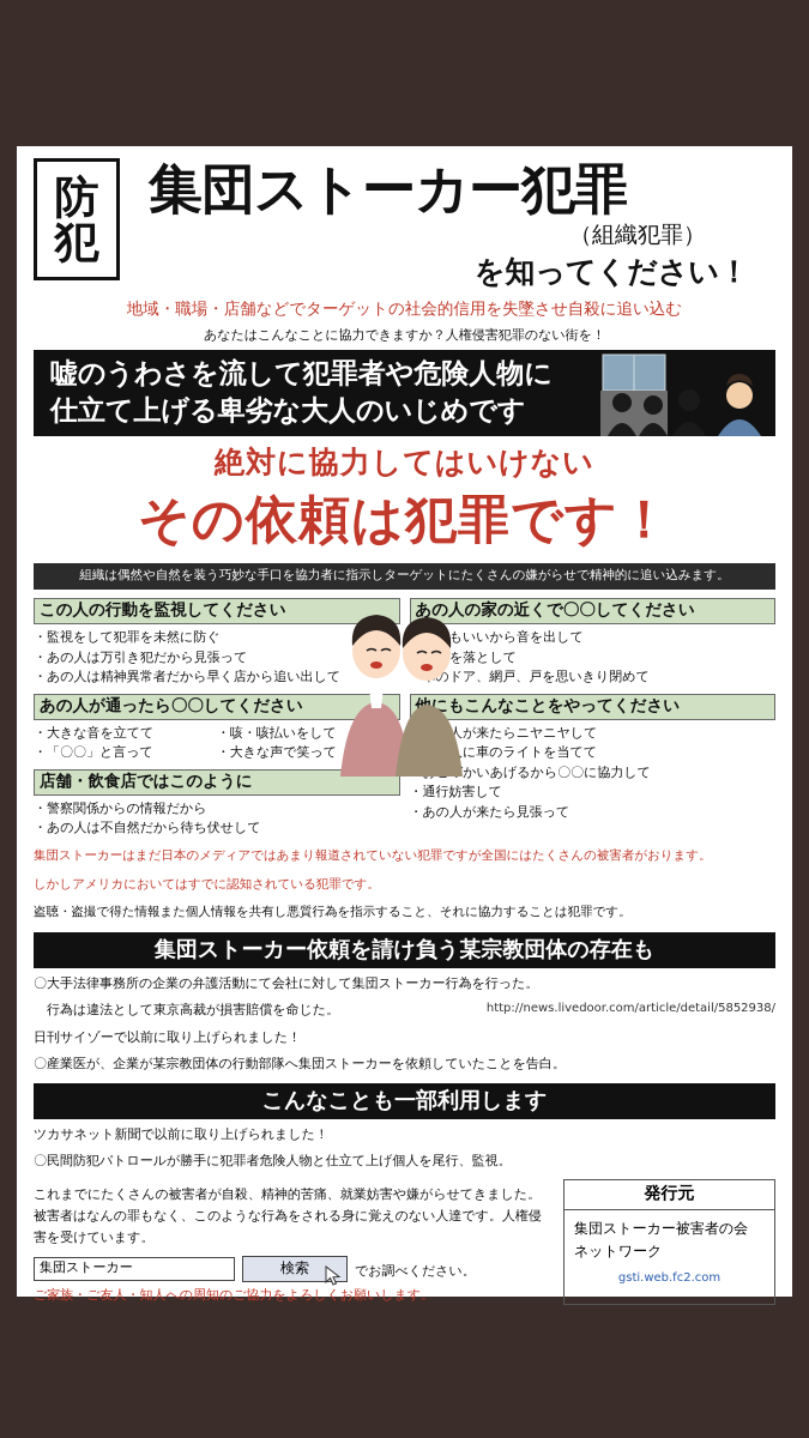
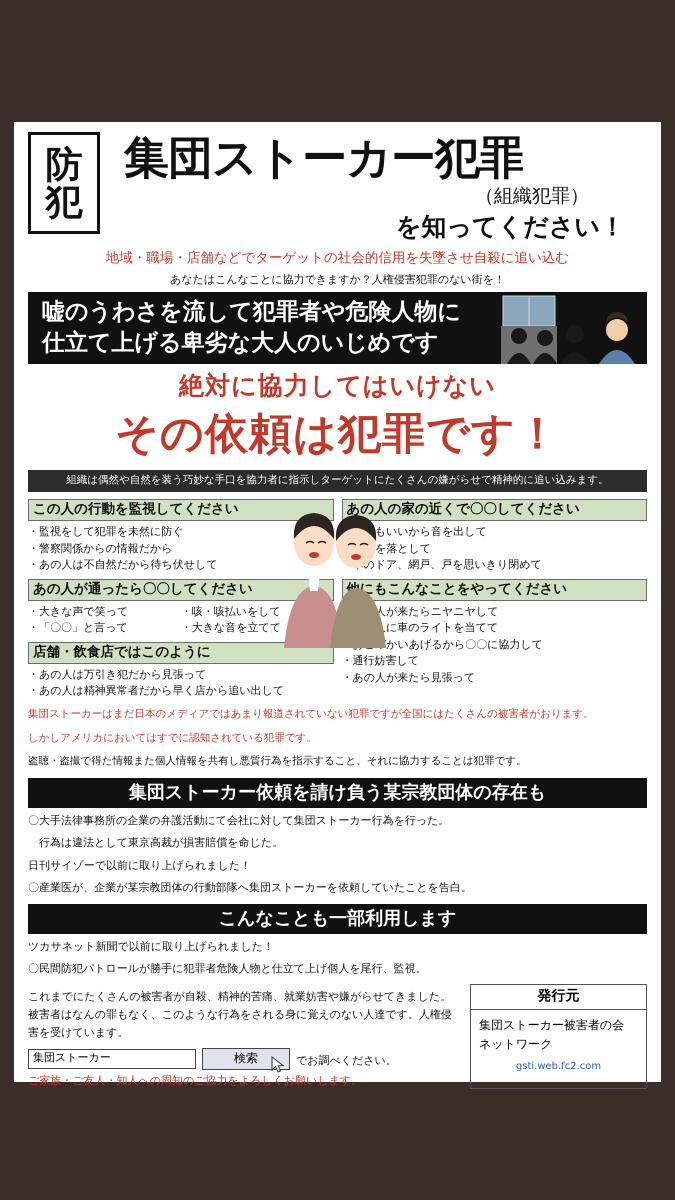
  防
  犯
  集団ストーカー犯罪
  （組織犯罪）
  を知ってください！
  地域・職場・店舗などでターゲットの社会的信用を失墜させ自殺に追い込む
  あなたはこんなことに協力できますか？人権侵害犯罪のない街を！
  嘘のうわさを流して犯罪者や危険人物に
  仕立て上げる卑劣な大人のいじめです
  絶対に協力してはいけない
  その依頼は犯罪です！
  組織は偶然や自然を装う巧妙な手口を協力者に指示しターゲットにたくさんの嫌がらせで精神的に追い込みます。
  この人の行動を監視してください
  ・監視をして犯罪を未然に防ぐ
- ・あの人は万引き犯だから見張って
+ ・警察関係からの情報だから
- ・あの人は精神異常者だから早く店から追い出して
+ ・あの人は不自然だから待ち伏せして
  あの人が通ったら〇〇してください
- ・大きな音を立てて
+ ・大きな声で笑って
  ・咳・咳払いをして
  ・「〇〇」と言って
- ・大きな声で笑って
+ ・大きな音を立てて
  店舗・飲食店ではこのように
- ・警察関係からの情報だから
+ ・あの人は万引き犯だから見張って
- ・あの人は不自然だから待ち伏せして
+ ・あの人は精神異常者だから早く店から追い出して
  あの人の家の近くで〇〇してください
  もいいから音を出して
  のドア、網戸、戸を思いきり閉めて
  にもこんなことをやってください
  人が来たらニヤニヤして
  に車のライトを当てて
  かいあげるから〇〇に協力して
  ・通行妨害して
  ・あの人が来たら見張って
  集団ストーカーはまだ日本のメディアではあまり報道されていない犯罪ですが全国にはたくさんの被害者がおります。
  しかしアメリカにおいてはすでに認知されている犯罪です。
  盗聴・盗撮で得た情報また個人情報を共有し悪質行為を指示すること、それに協力することは犯罪です。
  集団ストーカー依頼を請け負う某宗教団体の存在も
  〇大手法律事務所の企業の弁護活動にて会社に対して集団ストーカー行為を行った。
- http://news.livedoor.com/article/detail/5852938/
  行為は違法として東京高裁が損害賠償を命じた。
  日刊サイゾーで以前に取り上げられました！
  〇産業医が、企業が某宗教団体の行動部隊へ集団ストーカーを依頼していたことを告白。
  こんなことも一部利用します
  ツカサネット新聞で以前に取り上げられました！
  〇民間防犯パトロールが勝手に犯罪者危険人物と仕立て上げ個人を尾行、監視。
  これまでにたくさんの被害者が自殺、精神的苦痛、就業妨害や嫌がらせてきました。被害者はなんの罪もなく、このような行為をされる身に覚えのない人達です。人権侵害を受けています。
  集団ストーカー
  検索
  でお調べください。
  ご家族・ご友人・知人への周知のご協力をよろしくお願いします。
  発行元
  集団ストーカー被害者の会
  ネットワーク
  gsti.web.fc2.com
